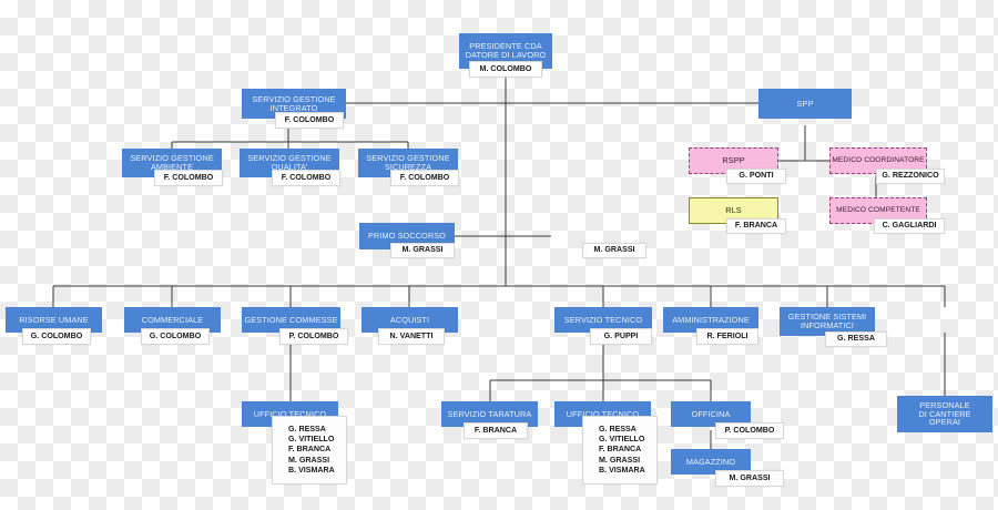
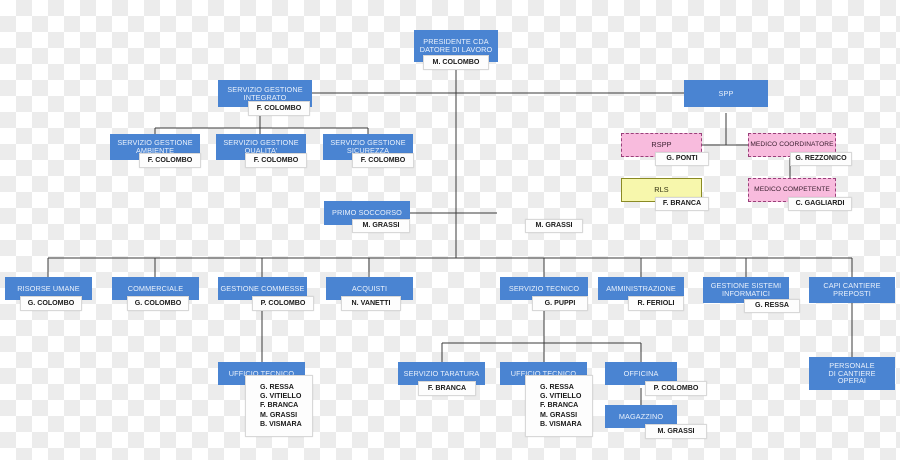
  PRESIDENTE CDA
  DATORE DI LAVORO
  M. COLOMBO
  SERVIZIO GESTIONE
  INTEGRATO
  F. COLOMBO
  SPP
  SERVIZIO GESTIONE
  AMBIENTE
  F. COLOMBO
  SERVIZIO GESTIONE
  QUALITA'
  F. COLOMBO
  SERVIZIO GESTIONE
  SICUREZZA
  F. COLOMBO
  RSPP
  G. PONTI
  G. REZZONICO
  RLS
  F. BRANCA
  C. GAGLIARDI
  PRIMO SOCCORSO
  M. GRASSI
  M. GRASSI
  RISORSE UMANE
  G. COLOMBO
  COMMERCIALE
  G. COLOMBO
  GESTIONE COMMESSE
  P. COLOMBO
  ACQUISTI
  N. VANETTI
  SERVIZIO TECNICO
  G. PUPPI
  AMMINISTRAZIONE
  R. FERIOLI
  GESTIONE SISTEMI
  INFORMATICI
  G. RESSA
+ CAPI CANTIERE
+ PREPOSTI
  UFFICIO TECNICO
  G. RESSA
  G. VITIELLO
  F. BRANCA
  M. GRASSI
  B. VISMARA
  SERVIZIO TARATURA
  F. BRANCA
  UFFICIO TECNICO
  G. RESSA
  G. VITIELLO
  F. BRANCA
  M. GRASSI
  B. VISMARA
  OFFICINA
  P. COLOMBO
  MAGAZZINO
  M. GRASSI
  PERSONALE
  DI CANTIERE
  OPERAI
